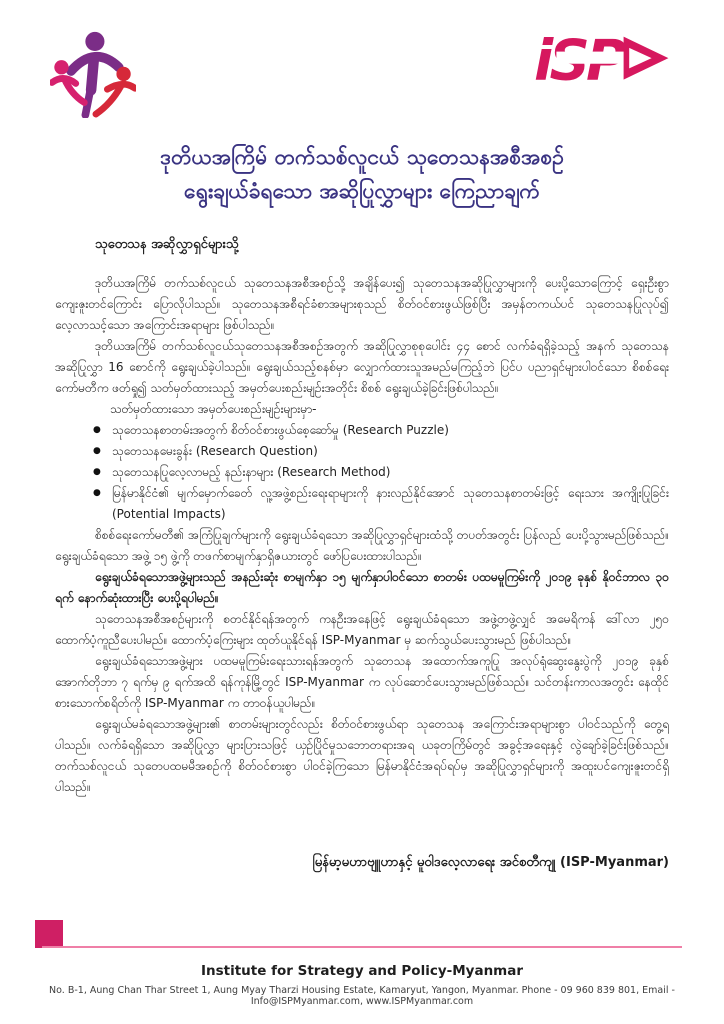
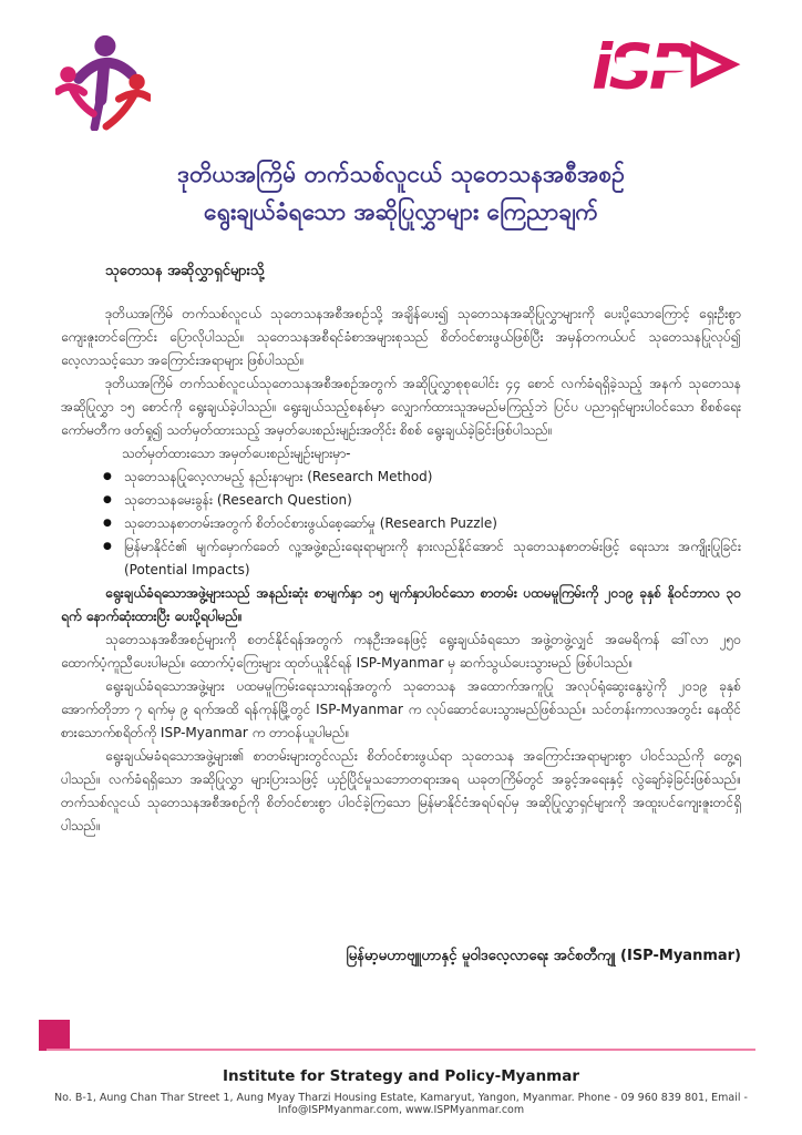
  ဒုတိယအကြိမ် တက်သစ်လူငယ် သုတေသနအစီအစဉ်
  ရွေးချယ်ခံရသော အဆိုပြုလွှာများ ကြေညာချက်
  သုတေသန အဆိုလွှာရှင်များသို့
  ဒုတိယအကြိမ် တက်သစ်လူငယ် သုတေသနအစီအစဉ်သို့ အချိန်ပေး၍ သုတေသနအဆိုပြုလွှာများကို ပေးပို့သောကြောင့် ရှေးဦးစွာ ကျေးဇူးတင်ကြောင်း ပြောလိုပါသည်။ သုတေသနအစီရင်ခံစာအများစုသည် စိတ်ဝင်စားဖွယ်ဖြစ်ပြီး အမှန်တကယ်ပင် သုတေသနပြုလုပ်၍ လေ့လာသင့်သော အကြောင်းအရာများ ဖြစ်ပါသည်။
- ဒုတိယအကြိမ် တက်သစ်လူငယ်သုတေသနအစီအစဉ်အတွက် အဆိုပြုလွှာစုစုပေါင်း ၄၄ စောင် လက်ခံရရှိခဲ့သည့် အနက် သုတေသနအဆိုပြုလွှာ 16 စောင်ကို ရွေးချယ်ခဲ့ပါသည်။ ရွေးချယ်သည့်စနစ်မှာ လျှောက်ထားသူအမည်မကြည့်ဘဲ ပြင်ပ ပညာရှင်များပါဝင်သော စိစစ်ရေးကော်မတီက ဖတ်ရှု၍ သတ်မှတ်ထားသည့် အမှတ်ပေးစည်းမျဉ်းအတိုင်း စိစစ် ရွေးချယ်ခဲ့ခြင်းဖြစ်ပါသည်။
+ ဒုတိယအကြိမ် တက်သစ်လူငယ်သုတေသနအစီအစဉ်အတွက် အဆိုပြုလွှာစုစုပေါင်း ၄၄ စောင် လက်ခံရရှိခဲ့သည့် အနက် သုတေသနအဆိုပြုလွှာ ၁၅ စောင်ကို ရွေးချယ်ခဲ့ပါသည်။ ရွေးချယ်သည့်စနစ်မှာ လျှောက်ထားသူအမည်မကြည့်ဘဲ ပြင်ပ ပညာရှင်များပါဝင်သော စိစစ်ရေးကော်မတီက ဖတ်ရှု၍ သတ်မှတ်ထားသည့် အမှတ်ပေးစည်းမျဉ်းအတိုင်း စိစစ် ရွေးချယ်ခဲ့ခြင်းဖြစ်ပါသည်။
  သတ်မှတ်ထားသော အမှတ်ပေးစည်းမျဉ်းများမှာ-
  ●
- သုတေသနစာတမ်းအတွက် စိတ်ဝင်စားဖွယ်စေ့ဆော်မှု (Research Puzzle)
+ သုတေသနပြုလေ့လာမည့် နည်းနာများ (Research Method)
  ●
  သုတေသနမေးခွန်း (Research Question)
  ●
- သုတေသနပြုလေ့လာမည့် နည်းနာများ (Research Method)
+ သုတေသနစာတမ်းအတွက် စိတ်ဝင်စားဖွယ်စေ့ဆော်မှု (Research Puzzle)
  ●
  မြန်မာနိုင်ငံ၏ မျက်မှောက်ခေတ် လူ့အဖွဲ့စည်းရေးရာများကို နားလည်နိုင်အောင် သုတေသနစာတမ်းဖြင့် ရေးသား အကျိုးပြုခြင်း (Potential Impacts)
- စိစစ်ရေးကော်မတီ၏ အကြံပြုချက်များကို ရွေးချယ်ခံရသော အဆိုပြုလွှာရှင်များထံသို့ တပတ်အတွင်း ပြန်လည် ပေးပို့သွားမည်ဖြစ်သည်။ ရွေးချယ်ခံရသော အဖွဲ့ ၁၅ ဖွဲ့ကို တဖက်စာမျက်နှာရှိဇယားတွင် ဖော်ပြပေးထားပါသည်။
  ရွေးချယ်ခံရသောအဖွဲ့များသည် အနည်းဆုံး စာမျက်နှာ ၁၅ မျက်နှာပါဝင်သော စာတမ်း ပထမမူကြမ်းကို ၂၀၁၉ ခုနှစ် နိုဝင်ဘာလ ၃၀ ရက် နောက်ဆုံးထားပြီး ပေးပို့ရပါမည်။
  သုတေသနအစီအစဉ်များကို စတင်နိုင်ရန်အတွက် ကနဦးအနေဖြင့် ရွေးချယ်ခံရသော အဖွဲ့တဖွဲ့လျှင် အမေရိကန် ဒေါ်လာ ၂၅၀ ထောက်ပံ့ကူညီပေးပါမည်။ ထောက်ပံ့ကြေးများ ထုတ်ယူနိုင်ရန် ISP-Myanmar မှ ဆက်သွယ်ပေးသွားမည် ဖြစ်ပါသည်။
  ရွေးချယ်ခံရသောအဖွဲ့များ ပထမမူကြမ်းရေးသားရန်အတွက် သုတေသန အထောက်အကူပြု အလုပ်ရုံဆွေးနွေးပွဲကို ၂၀၁၉ ခုနှစ် အောက်တိုဘာ ၇ ရက်မှ ၉ ရက်အထိ ရန်ကုန်မြို့တွင် ISP-Myanmar က လုပ်ဆောင်ပေးသွားမည်ဖြစ်သည်။ သင်တန်းကာလအတွင်း နေထိုင်စားသောက်စရိတ်ကို ISP-Myanmar က တာဝန်ယူပါမည်။
- ရွေးချယ်မခံရသောအဖွဲ့များ၏ စာတမ်းများတွင်လည်း စိတ်ဝင်စားဖွယ်ရာ သုတေသန အကြောင်းအရာများစွာ ပါဝင်သည်ကို တွေ့ရပါသည်။ လက်ခံရရှိသော အဆိုပြုလွှာ များပြားသဖြင့် ယှဉ်ပြိုင်မှုသဘောတရားအရ ယခုတကြိမ်တွင် အခွင့်အရေးနှင့် လွဲချော်ခဲ့ခြင်းဖြစ်သည်။ တက်သစ်လူငယ် သုတေပထမမီအစဉ်ကို စိတ်ဝင်စားစွာ ပါဝင်ခဲ့ကြသော မြန်မာနိုင်ငံအရပ်ရပ်မှ အဆိုပြုလွှာရှင်များကို အထူးပင်ကျေးဇူးတင်ရှိပါသည်။
+ ရွေးချယ်မခံရသောအဖွဲ့များ၏ စာတမ်းများတွင်လည်း စိတ်ဝင်စားဖွယ်ရာ သုတေသန အကြောင်းအရာများစွာ ပါဝင်သည်ကို တွေ့ရပါသည်။ လက်ခံရရှိသော အဆိုပြုလွှာ များပြားသဖြင့် ယှဉ်ပြိုင်မှုသဘောတရားအရ ယခုတကြိမ်တွင် အခွင့်အရေးနှင့် လွဲချော်ခဲ့ခြင်းဖြစ်သည်။ တက်သစ်လူငယ် သုတေသနအစီအစဉ်ကို စိတ်ဝင်စားစွာ ပါဝင်ခဲ့ကြသော မြန်မာနိုင်ငံအရပ်ရပ်မှ အဆိုပြုလွှာရှင်များကို အထူးပင်ကျေးဇူးတင်ရှိပါသည်။
  မြန်မာ့မဟာဗျူဟာနှင့် မူဝါဒလေ့လာရေး အင်စတီကျု (ISP-Myanmar)
  Institute for Strategy and Policy-Myanmar
  No. B-1, Aung Chan Thar Street 1, Aung Myay Tharzi Housing Estate, Kamaryut, Yangon, Myanmar. Phone - 09 960 839 801, Email - Info@ISPMyanmar.com, www.ISPMyanmar.com
